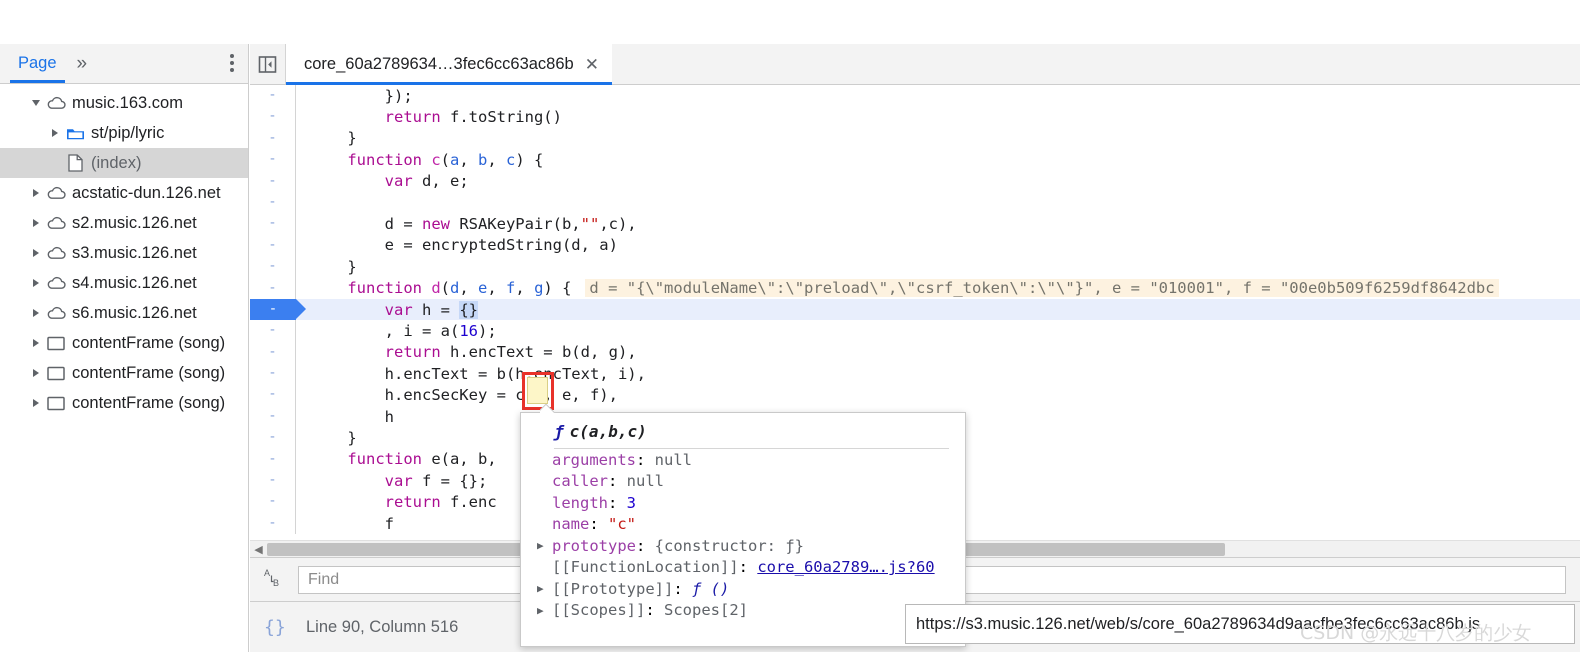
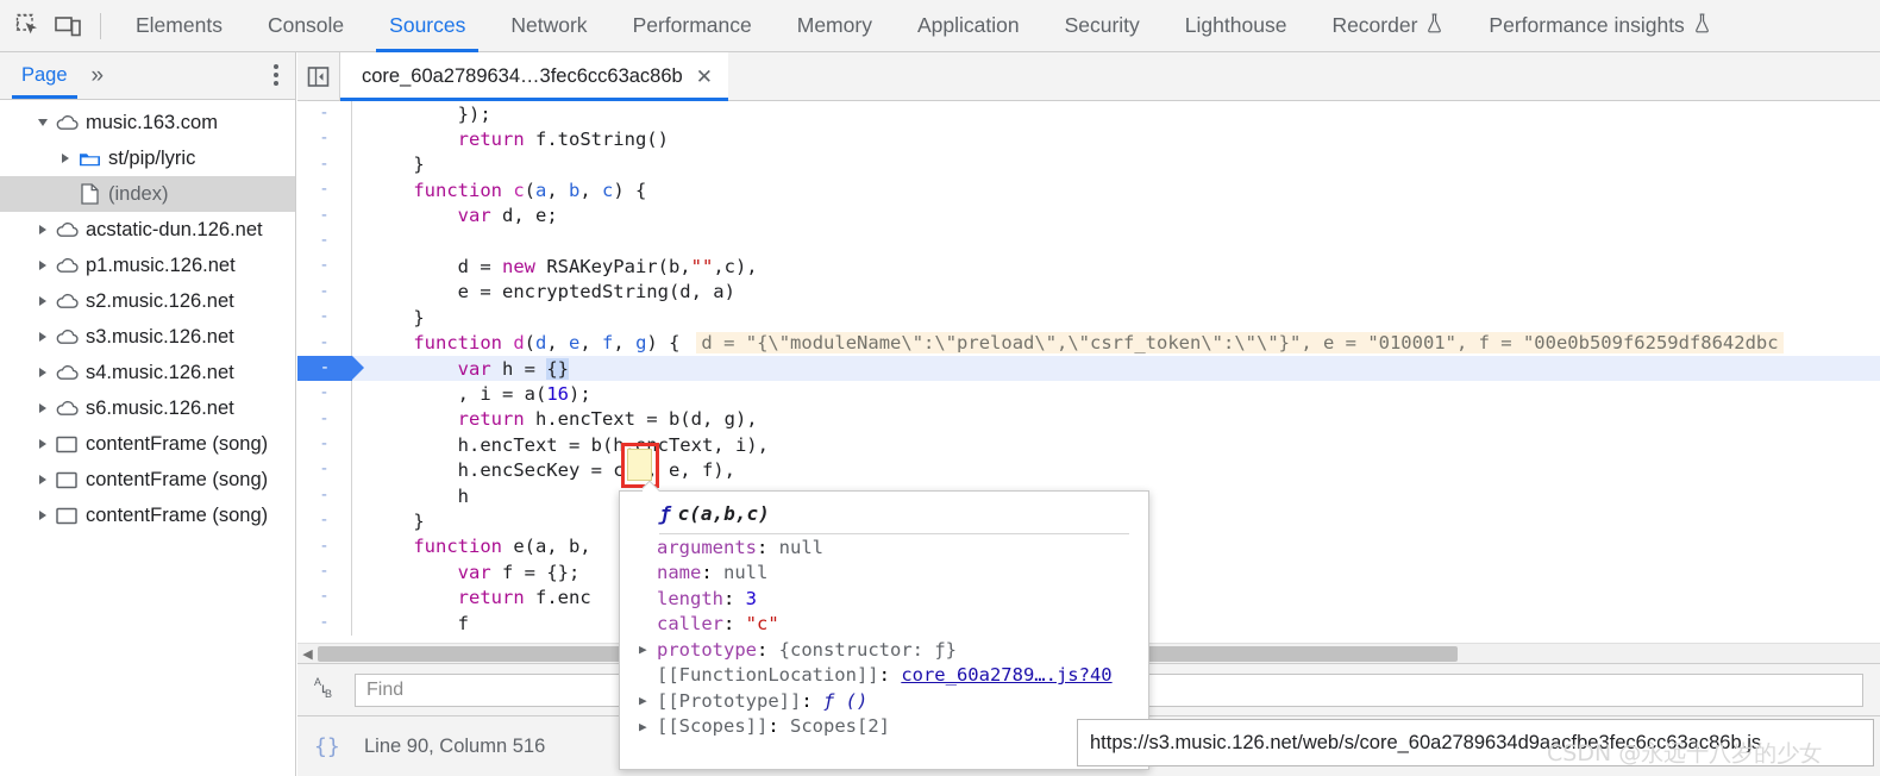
+ Elements
+ Console
+ Sources
+ Network
+ Performance
+ Memory
+ Application
+ Security
+ Lighthouse
+ Recorder
+ Performance insights
  Page
  »
  music.163.com
  st/pip/lyric
  (index)
  acstatic-dun.126.net
+ p1.music.126.net
  s2.music.126.net
  s3.music.126.net
  s4.music.126.net
  s6.music.126.net
  contentFrame (song)
  contentFrame (song)
  contentFrame (song)
  core_60a2789634…3fec6cc63ac86b
  ✕
  -
  });
  -
  return f.toString()
  -
  }
  -
  function c(a, b, c) {
  -
  var d, e;
  -
  -
  d = new RSAKeyPair(b,"",c),
  -
  e = encryptedString(d, a)
  -
  }
  -
  function d(d, e, f, g) {
  d = "{\"moduleName\":\"preload\",\"csrf_token\":\"\"}", e = "010001", f = "00e0b509f6259df8642dbc
  -
  var h = {}
  -
  , i = a(16);
  -
  return h.encText = b(d, g),
  -
  h.encText = b(h.encText, i),
  -
  h.encSecKey = c e, f),
  -
  h
  -
  }
  -
  function e(a, b,
  -
  var f = {};
  -
  return f.enc
  -
  f
  ◀
  A
  B
  Find
  {}
  Line 90, Column 516
  ƒ c(a,b,c)
  arguments
  :
  null
- caller
+ name
  :
  null
  length
  :
  3
- name
+ caller
  :
  "c"
  ▶
  prototype
  :
  {constructor: ƒ}
  [[FunctionLocation]]
  :
- core_60a2789….js?60
+ core_60a2789….js?40
  ▶
  [[Prototype]]
  :
  ƒ ()
  ▶
  [[Scopes]]
  :
  Scopes[2]
  https://s3.music.126.net/web/s/core_60a2789634d9aacfbe3fec6cc63ac86b.js
  CSDN @永远十八岁的少女
